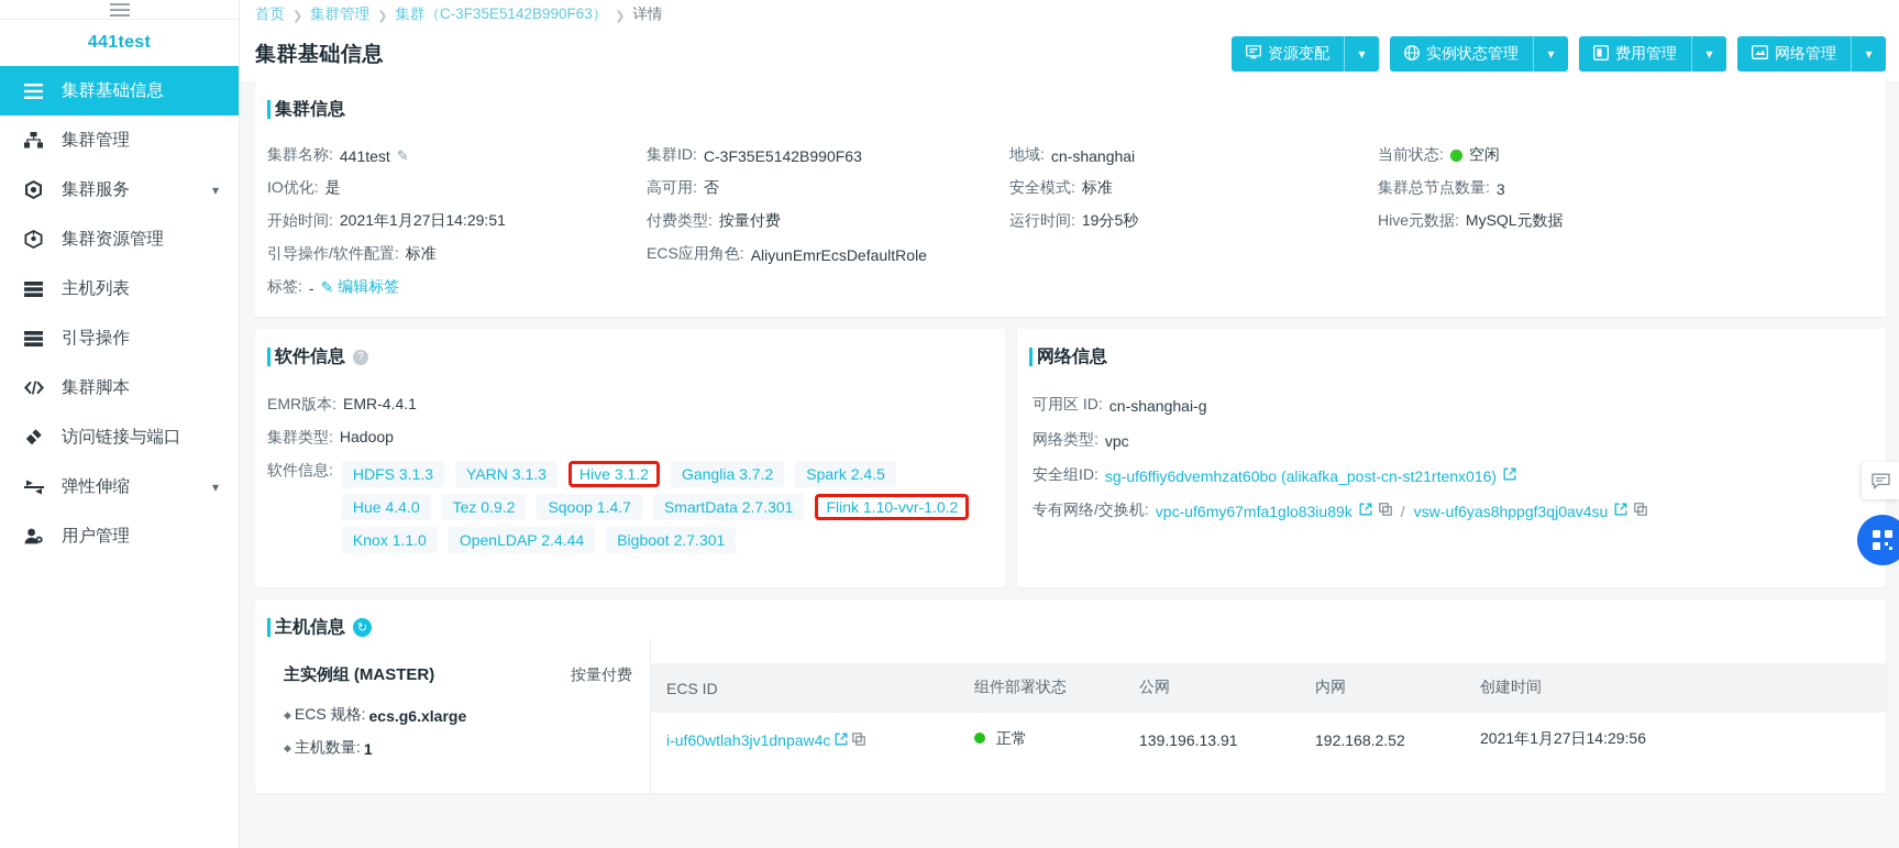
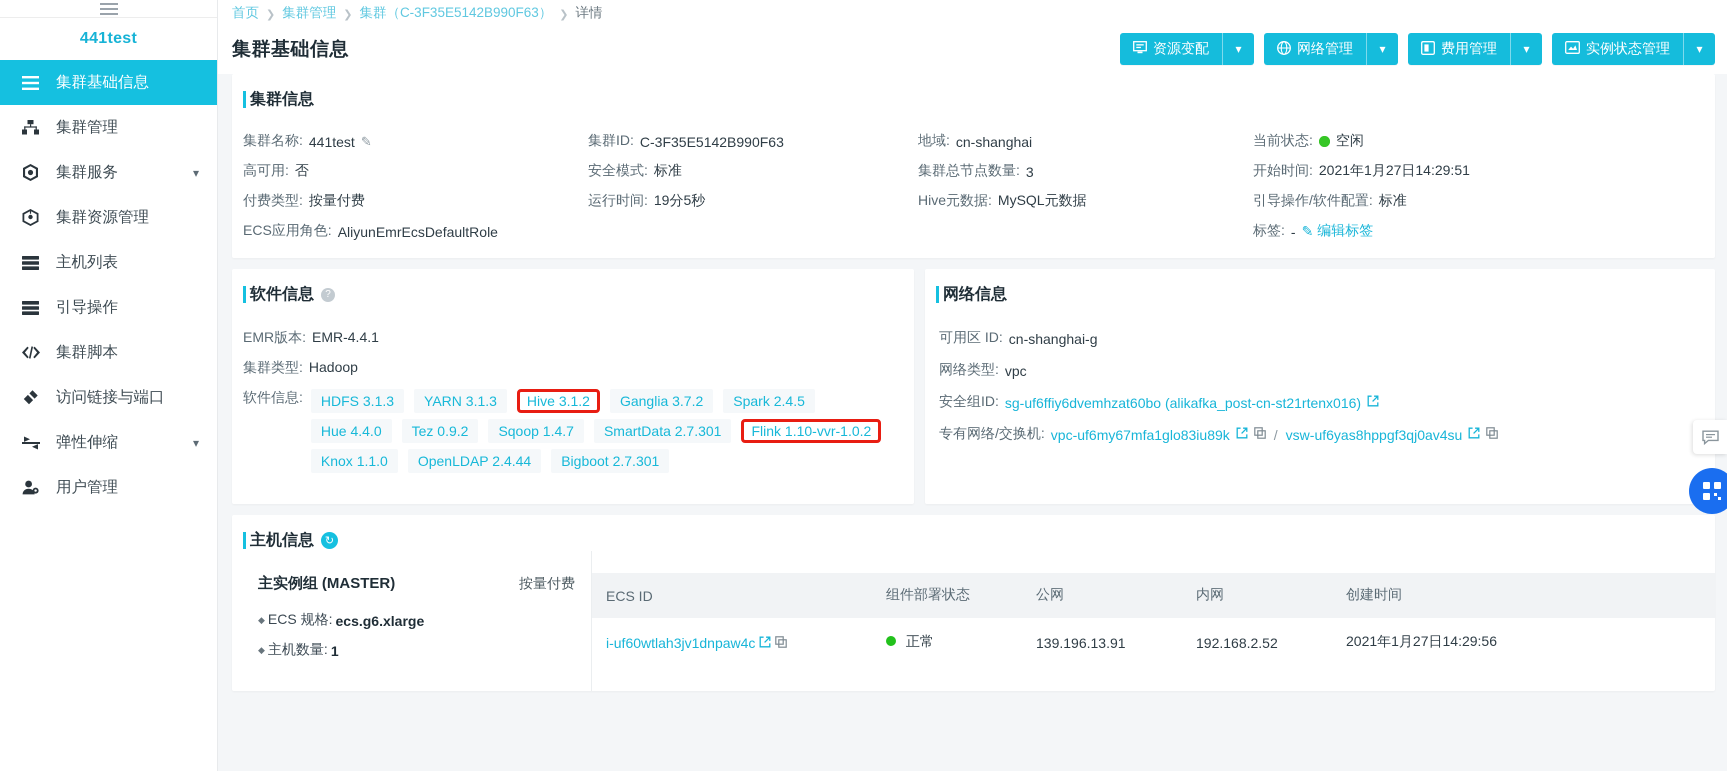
  441test
  集群基础信息
  集群管理
  集群服务
  ▾
  集群资源管理
  主机列表
  引导操作
  集群脚本
  访问链接与端口
  弹性伸缩
  ▾
  用户管理
  首页
  ❯
  集群管理
  ❯
  集群（C-3F35E5142B990F63）
  ❯
  详情
  集群基础信息
  资源变配
  ▾
- 实例状态管理
+ 网络管理
  ▾
  费用管理
  ▾
- 网络管理
+ 实例状态管理
  ▾
  集群信息
  集群名称:
  441test
  ✎
  集群ID:
  C-3F35E5142B990F63
  地域:
  cn-shanghai
  当前状态:
  空闲
- IO优化:
- 是
  高可用:
  否
  安全模式:
  标准
  集群总节点数量:
  3
  开始时间:
  2021年1月27日14:29:51
  付费类型:
  按量付费
  运行时间:
  19分5秒
  Hive元数据:
  MySQL元数据
  引导操作/软件配置:
  标准
  ECS应用角色:
  AliyunEmrEcsDefaultRole
  标签:
  -
  ✎
  编辑标签
  软件信息
  ?
  EMR版本:
  EMR-4.4.1
  集群类型:
  Hadoop
  软件信息:
  HDFS 3.1.3
  YARN 3.1.3
  Hive 3.1.2
  Ganglia 3.7.2
  Spark 2.4.5
  Hue 4.4.0
  Tez 0.9.2
  Sqoop 1.4.7
  SmartData 2.7.301
  Flink 1.10-vvr-1.0.2
  Knox 1.1.0
  OpenLDAP 2.4.44
  Bigboot 2.7.301
  网络信息
  可用区 ID:
  cn-shanghai-g
  网络类型:
  vpc
  安全组ID:
  sg-uf6ffiy6dvemhzat60bo (alikafka_post-cn-st21rtenx016)
  专有网络/交换机:
  vpc-uf6my67mfa1glo83iu89k
  /
  vsw-uf6yas8hppgf3qj0av4su
  主机信息
  ↻
  主实例组 (MASTER)
  按量付费
  ◆
  ECS 规格:
  ecs.g6.xlarge
  ◆
  主机数量:
  1
  ECS ID	组件部署状态	公网	内网	创建时间
  i-uf60wtlah3jv1dnpaw4c	正常	139.196.13.91	192.168.2.52	2021年1月27日14:29:56
